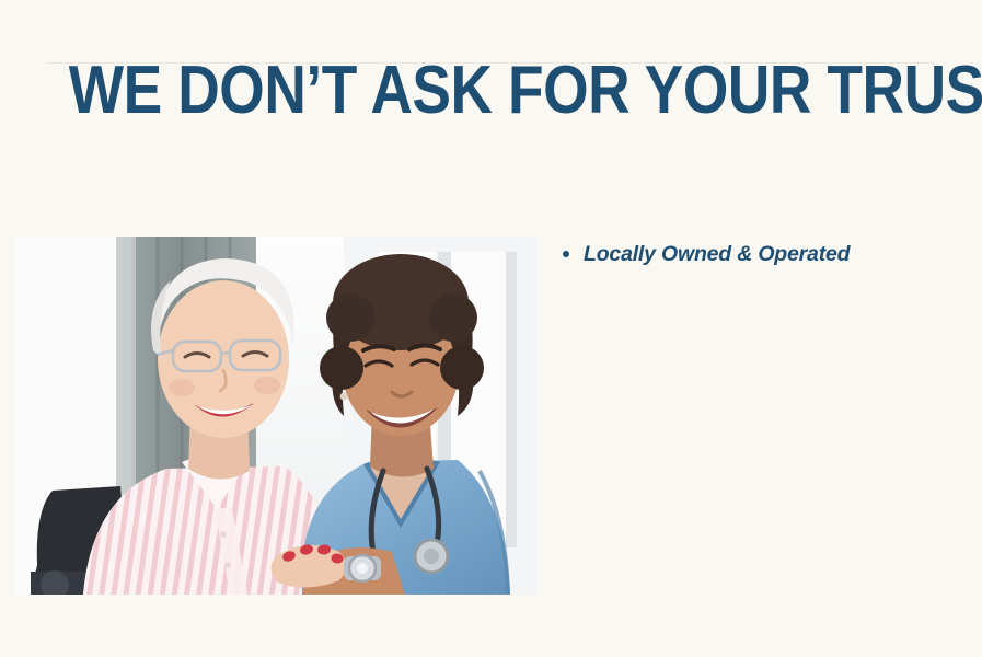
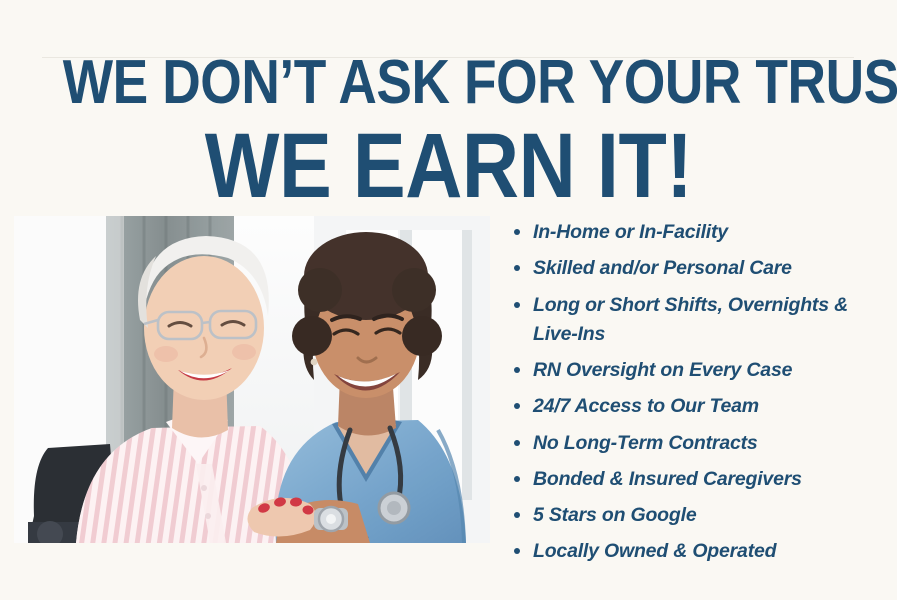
  WE DON’T ASK FOR YOUR TRUS
+ WE EARN IT!
+ In-Home or In-Facility
+ Skilled and/or Personal Care
+ Long or Short Shifts, Overnights & Live-Ins
+ RN Oversight on Every Case
+ 24/7 Access to Our Team
+ No Long-Term Contracts
+ Bonded & Insured Caregivers
+ 5 Stars on Google
  Locally Owned & Operated
